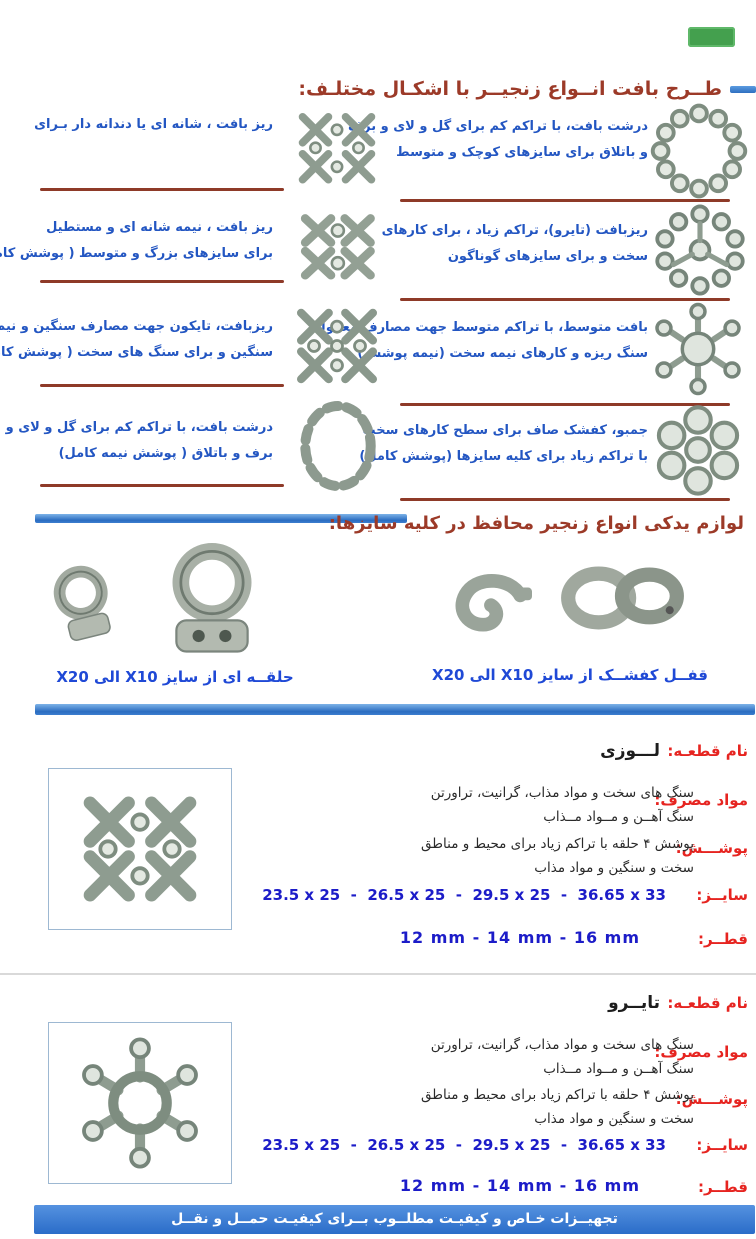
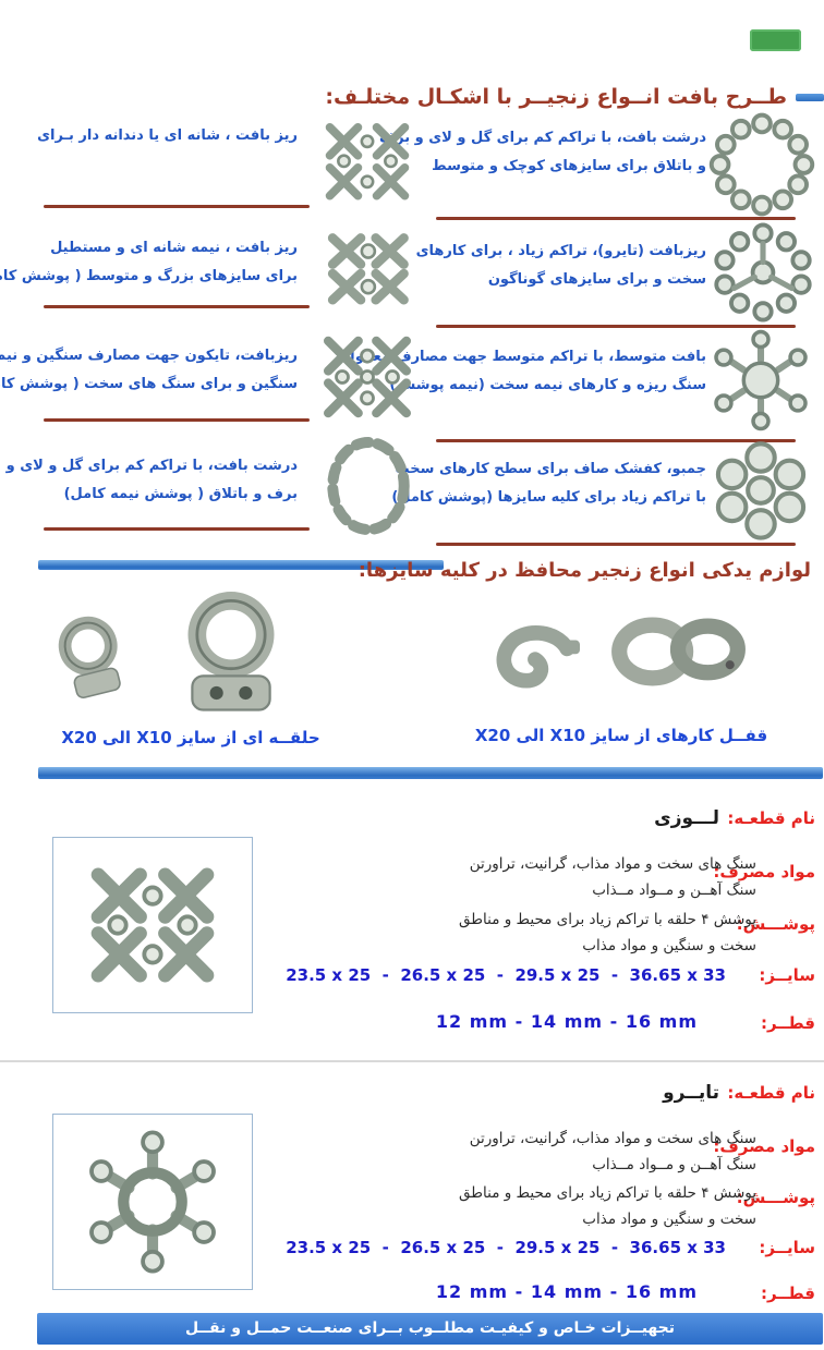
  طــرح بافت انــواع زنجیــر با اشکـال مختلـف:
  درشت بافت، با تراکم کم برای گل و لای و ب
  و باتلاق برای سایزهای کوچک و متوسط
  ریز بافت ، شانه ای یا دندانه دار بـرای
  ریزبافت (تایرو)، تراکم زیاد ، برای کارهای
  سخت و برای سایزهای گوناگون
  ریز بافت ، نیمه شانه ای و مستطیل
  برای سایزهای بزرگ و متوسط ( پوشش کا
  بافت متوسط، با تراکم متوسط جهت مصارفعول
  سنگ ریزه و کارهای نیمه سخت (نیمه پوش)
  ریزبافت، تایکون جهت مصارف سنگین و نیم
  سنگین و برای سنگ های سخت ( پوشش کا
  جمبو، کفشک صاف برای سطح کارهای سخ
  با تراکم زیاد برای کلیه سایزها (پوشش کام)
  درشت بافت، با تراکم کم برای گل و لای و
  برف و باتلاق ( پوشش نیمه کامل)
  لوازم یدکی انواع زنجیر محافظ در کلیه سایزها:
  حلقــه ای از سایز X10 الی X20
- قفــل کفشــک از سایز X10 الی X20
+ قفــل کارهای از سایز X10 الی X20
  نام قطعـه:
  لـــوزی
  مواد مصرف:
  سنگ های سخت و مواد مذاب، گرانیت، تراورتن
  سنگ آهــن و مــواد مــذاب
  پوشـــش:
  پوشش ۴ حلقه با تراکم زیاد برای محیط و مناطق
  سخت و سنگین و مواد مذاب
  سایــز:
  23.5 x 25 - 26.5 x 25 - 29.5 x 25 - 36.65 x 33
  قطــر:
  12 mm - 14 mm - 16 mm
  نام قطعـه:
  تایــرو
  مواد مصرف:
  سنگ های سخت و مواد مذاب، گرانیت، تراورتن
  سنگ آهــن و مــواد مــذاب
  پوشـــش:
  پوشش ۴ حلقه با تراکم زیاد برای محیط و مناطق
  سخت و سنگین و مواد مذاب
  سایــز:
  23.5 x 25 - 26.5 x 25 - 29.5 x 25 - 36.65 x 33
  قطــر:
  12 mm - 14 mm - 16 mm
- تجهیــزات خـاص و کیفیـت مطلــوب بــرای کیفیـت حمــل و نقــل
+ تجهیــزات خـاص و کیفیـت مطلــوب بــرای صنعــت حمــل و نقــل
